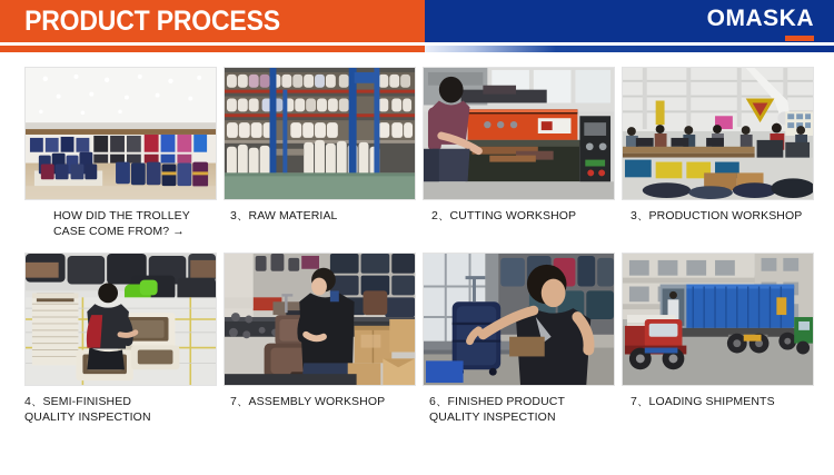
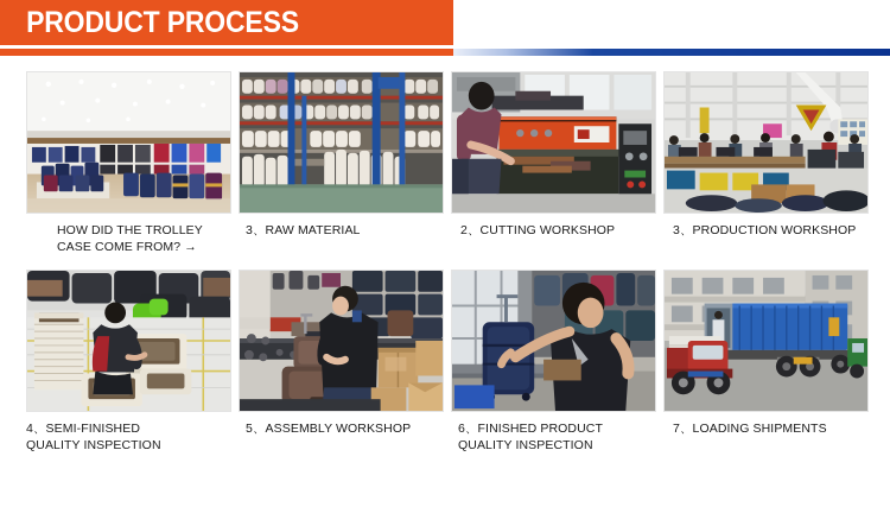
  PRODUCT PROCESS
- OMASKA
  HOW DID THE TROLLEY
  CASE COME FROM? →
  3、RAW MATERIAL
  2、CUTTING WORKSHOP
  3、PRODUCTION WORKSHOP
  4、SEMI-FINISHED
  QUALITY INSPECTION
- 7、ASSEMBLY WORKSHOP
+ 5、ASSEMBLY WORKSHOP
  6、FINISHED PRODUCT
  QUALITY INSPECTION
  7、LOADING SHIPMENTS
